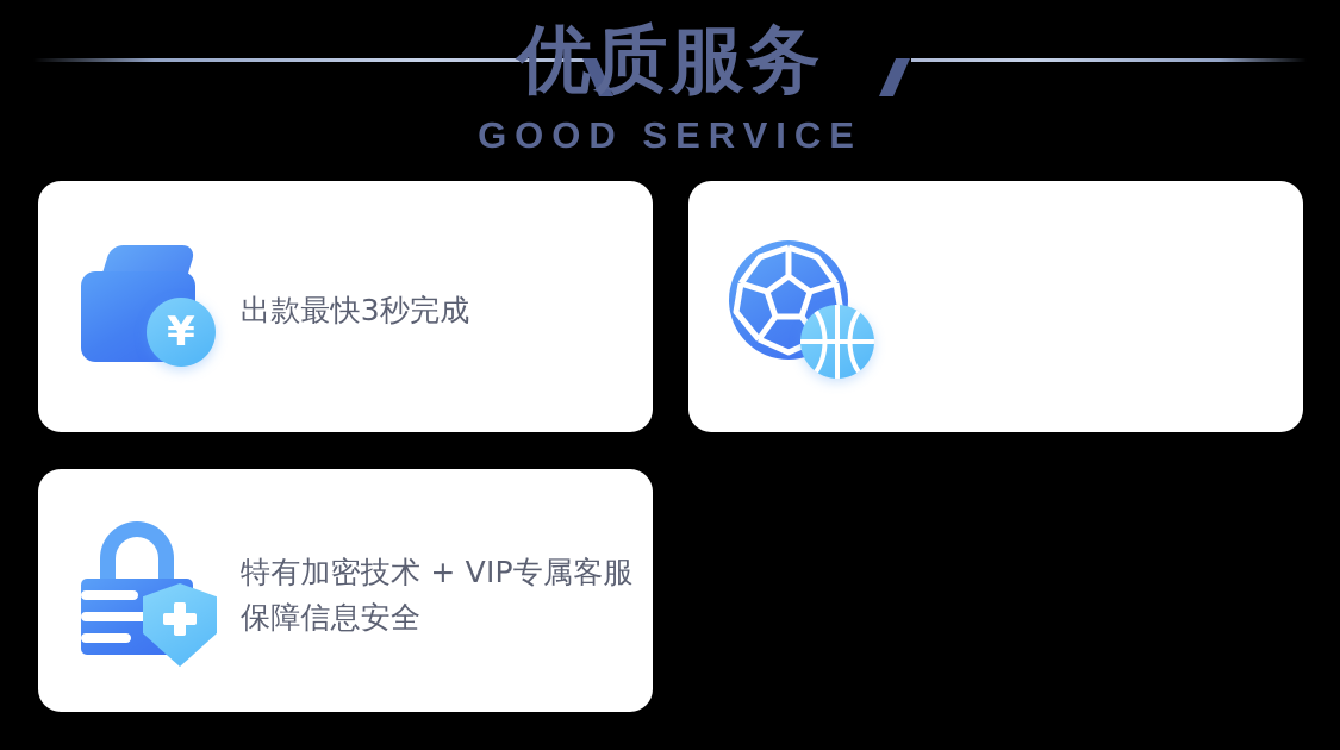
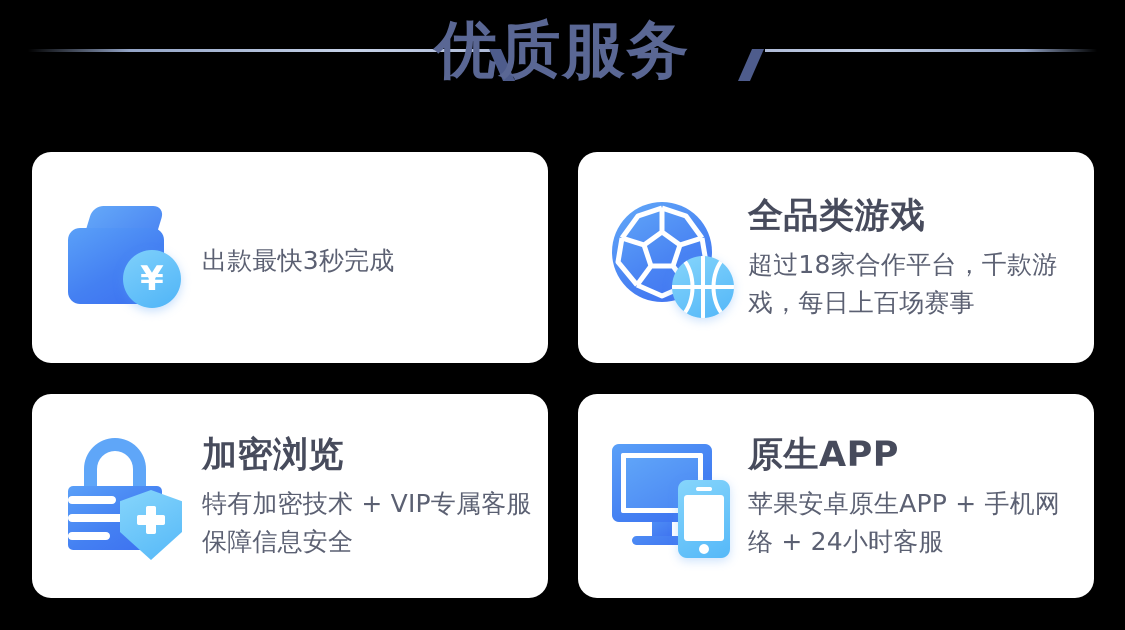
  优质服务
- GOOD SERVICE
  ¥
  出款最快3秒完成
+ 全品类游戏
+ 超过18家合作平台，千款游戏，每日上百场赛事
+ 加密浏览
  特有加密技术 + VIP专属客服保障信息安全
+ 原生APP
+ 苹果安卓原生APP + 手机网络 + 24小时客服
